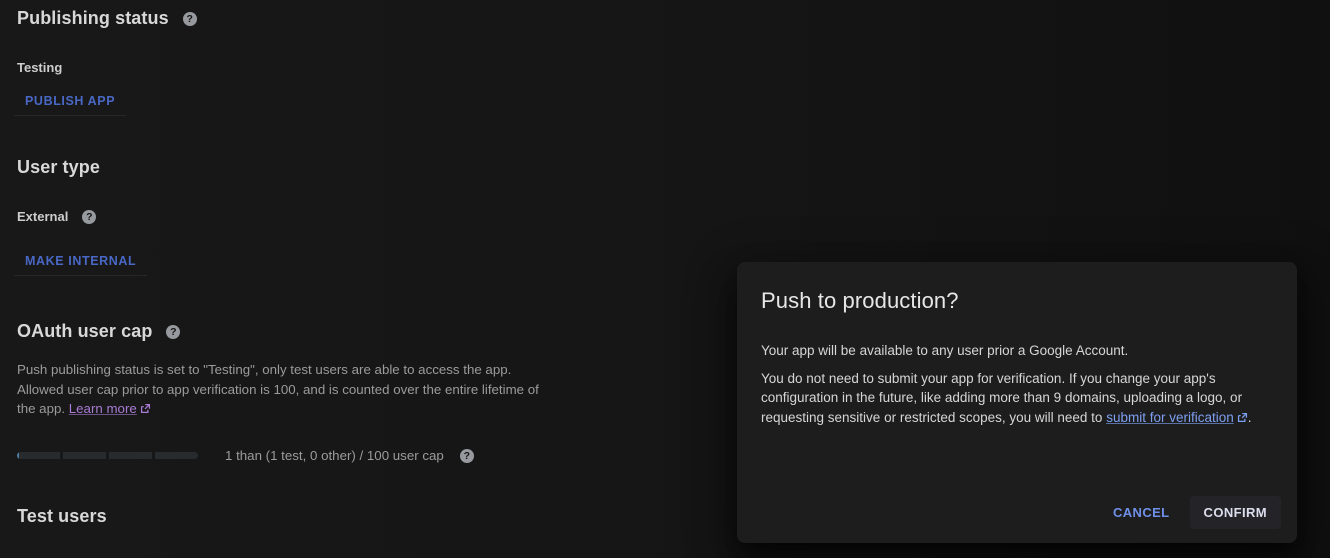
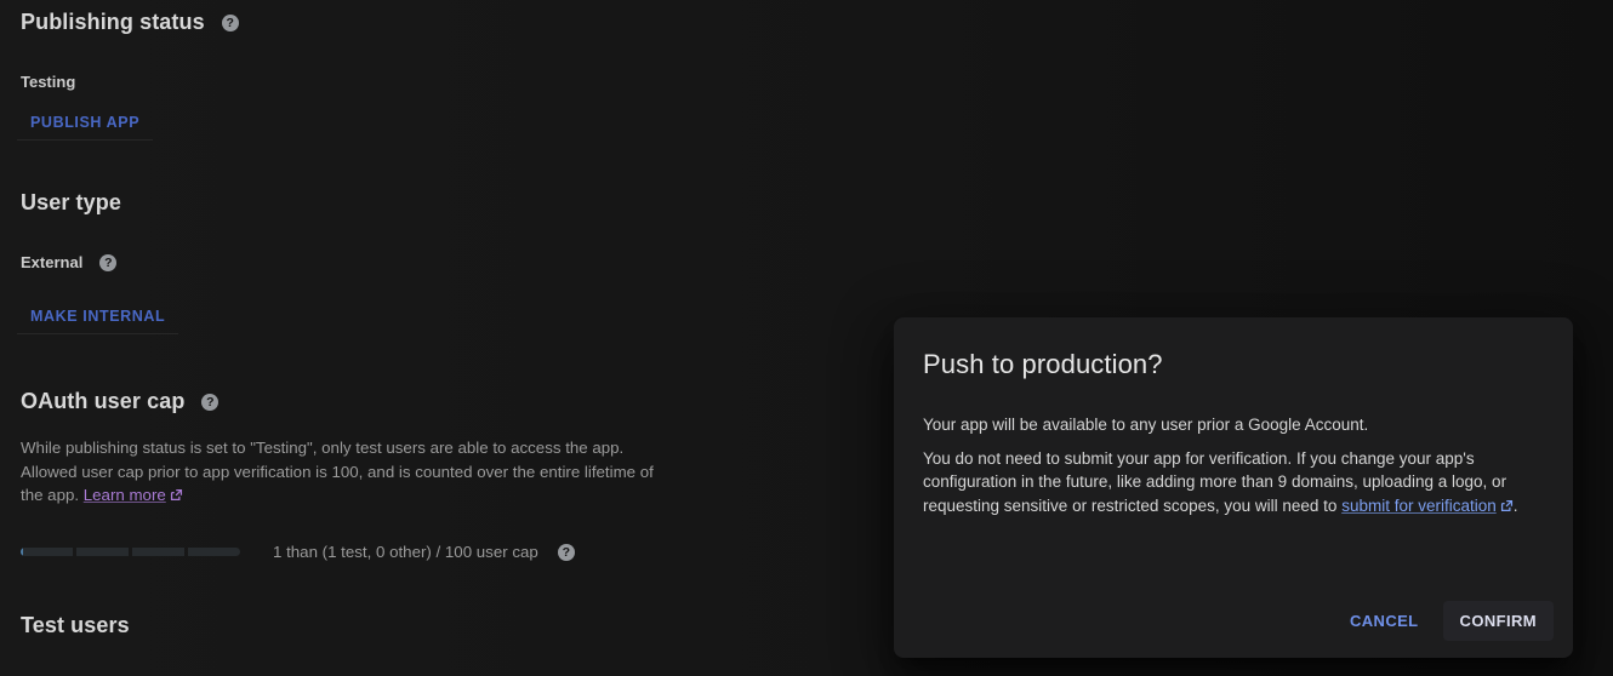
  Publishing status
  ?
  Testing
  PUBLISH APP
  User type
  External
  ?
  MAKE INTERNAL
  OAuth user cap
  ?
- Push publishing status is set to "Testing", only test users are able to access the app. Allowed user cap prior to app verification is 100, and is counted over the entire lifetime of the app. Learn more
+ While publishing status is set to "Testing", only test users are able to access the app. Allowed user cap prior to app verification is 100, and is counted over the entire lifetime of the app. Learn more
  1 than (1 test, 0 other) / 100 user cap
  ?
  Test users
  Push to production?
  Your app will be available to any user prior a Google Account.
  You do not need to submit your app for verification. If you change your app's configuration in the future, like adding more than 9 domains, uploading a logo, or requesting sensitive or restricted scopes, you will need to submit for verification .
  CANCEL
  CONFIRM
